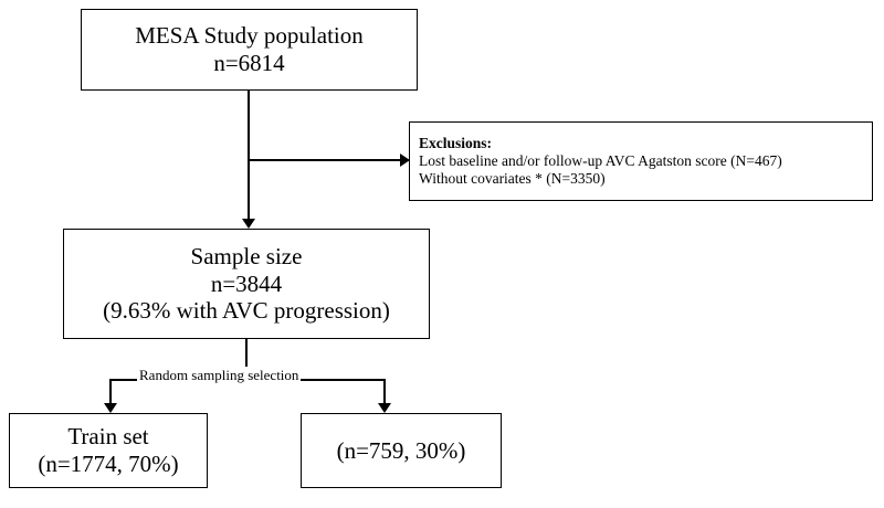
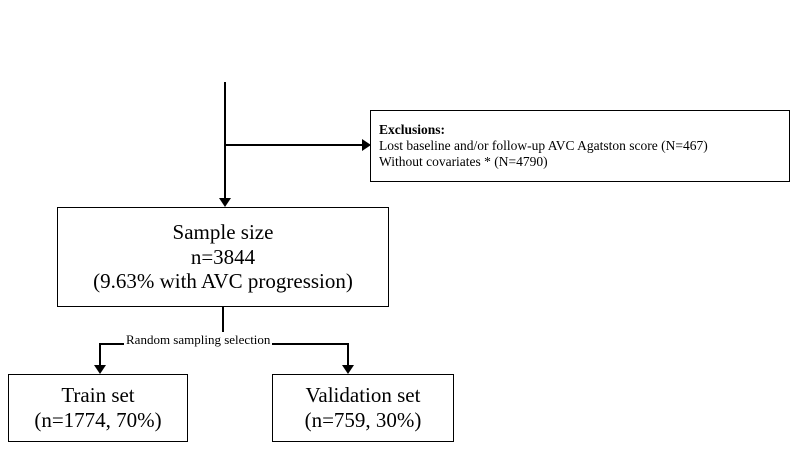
- MESA Study population
- n=6814
  Exclusions:
  Lost baseline and/or follow-up AVC Agatston score (N=467)
- Without covariates * (N=3350)
+ Without covariates * (N=4790)
  Sample size
  n=3844
  (9.63% with AVC progression)
  Random sampling selection
  Train set
  (n=1774, 70%)
+ Validation set
  (n=759, 30%)
